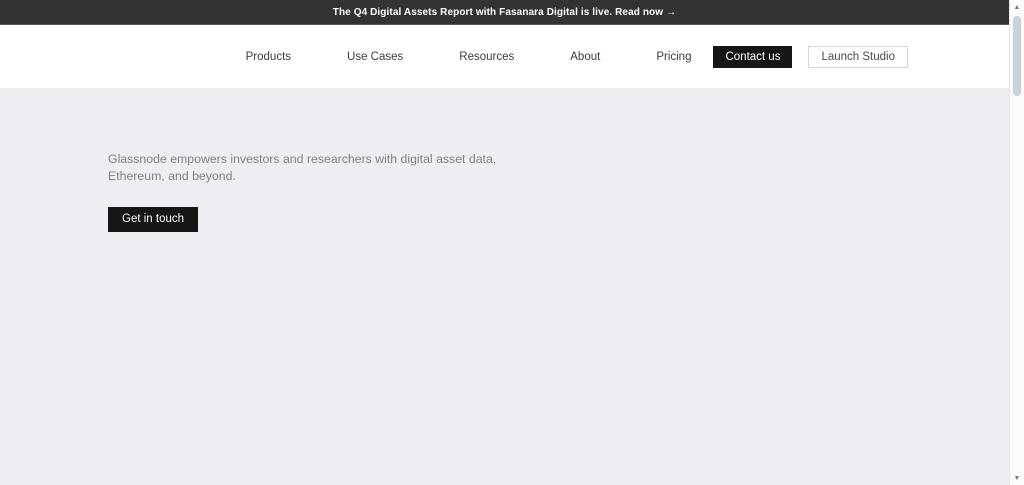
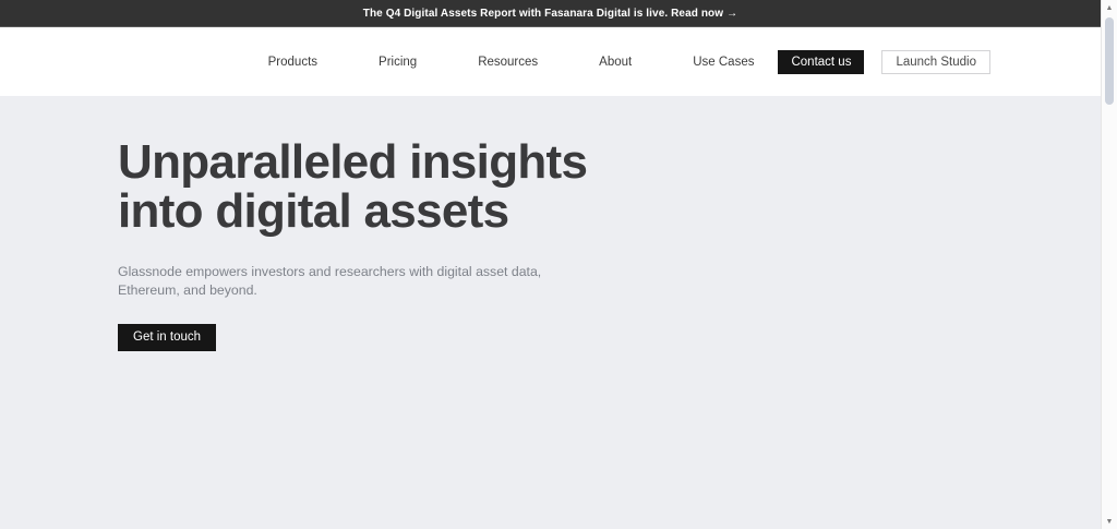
  The Q4 Digital Assets Report with Fasanara Digital is live. Read now →
  Products
- Use Cases
+ Pricing
  Resources
  About
- Pricing
+ Use Cases
  Contact us
  Launch Studio
+ Unparalleled insights
+ into digital assets
  Glassnode empowers investors and researchers with digital asset data,
  Ethereum, and beyond.
  Get in touch
